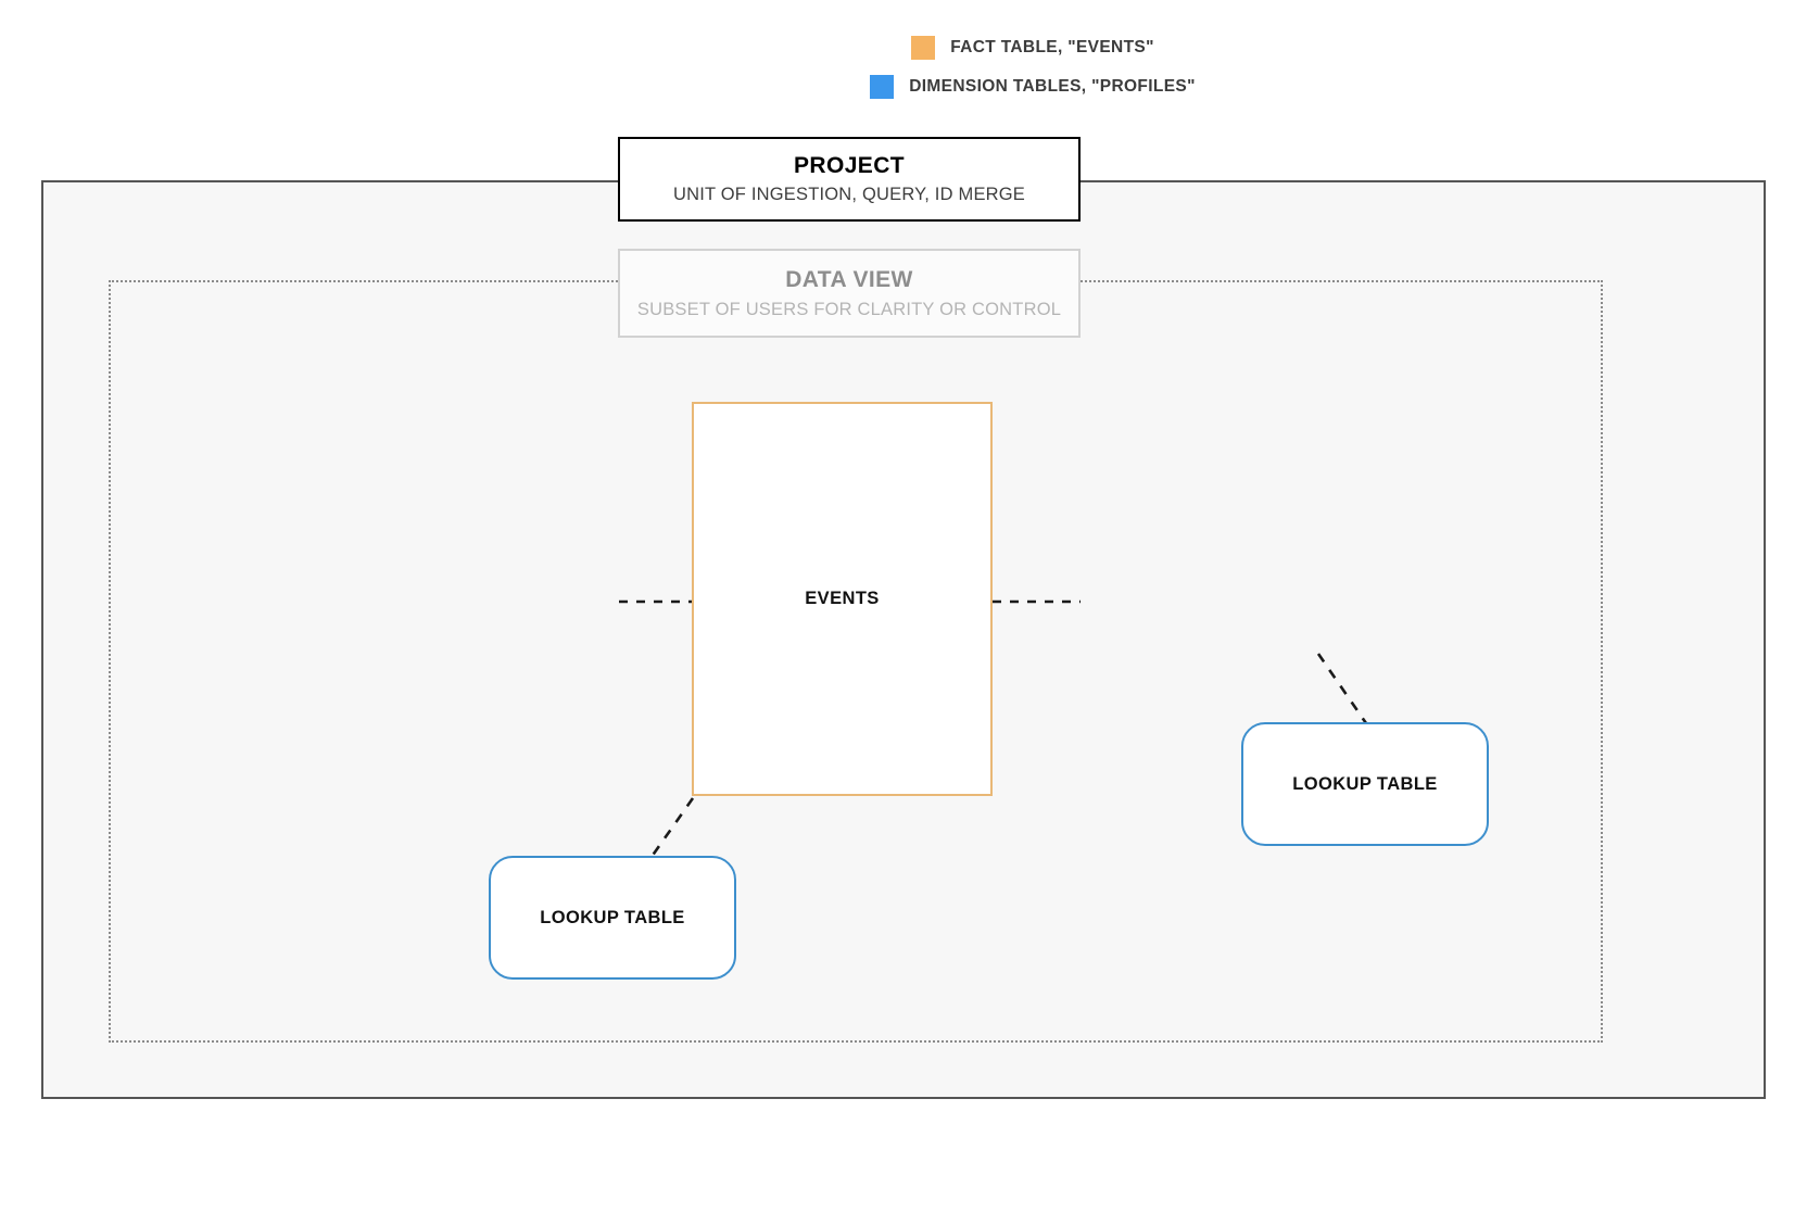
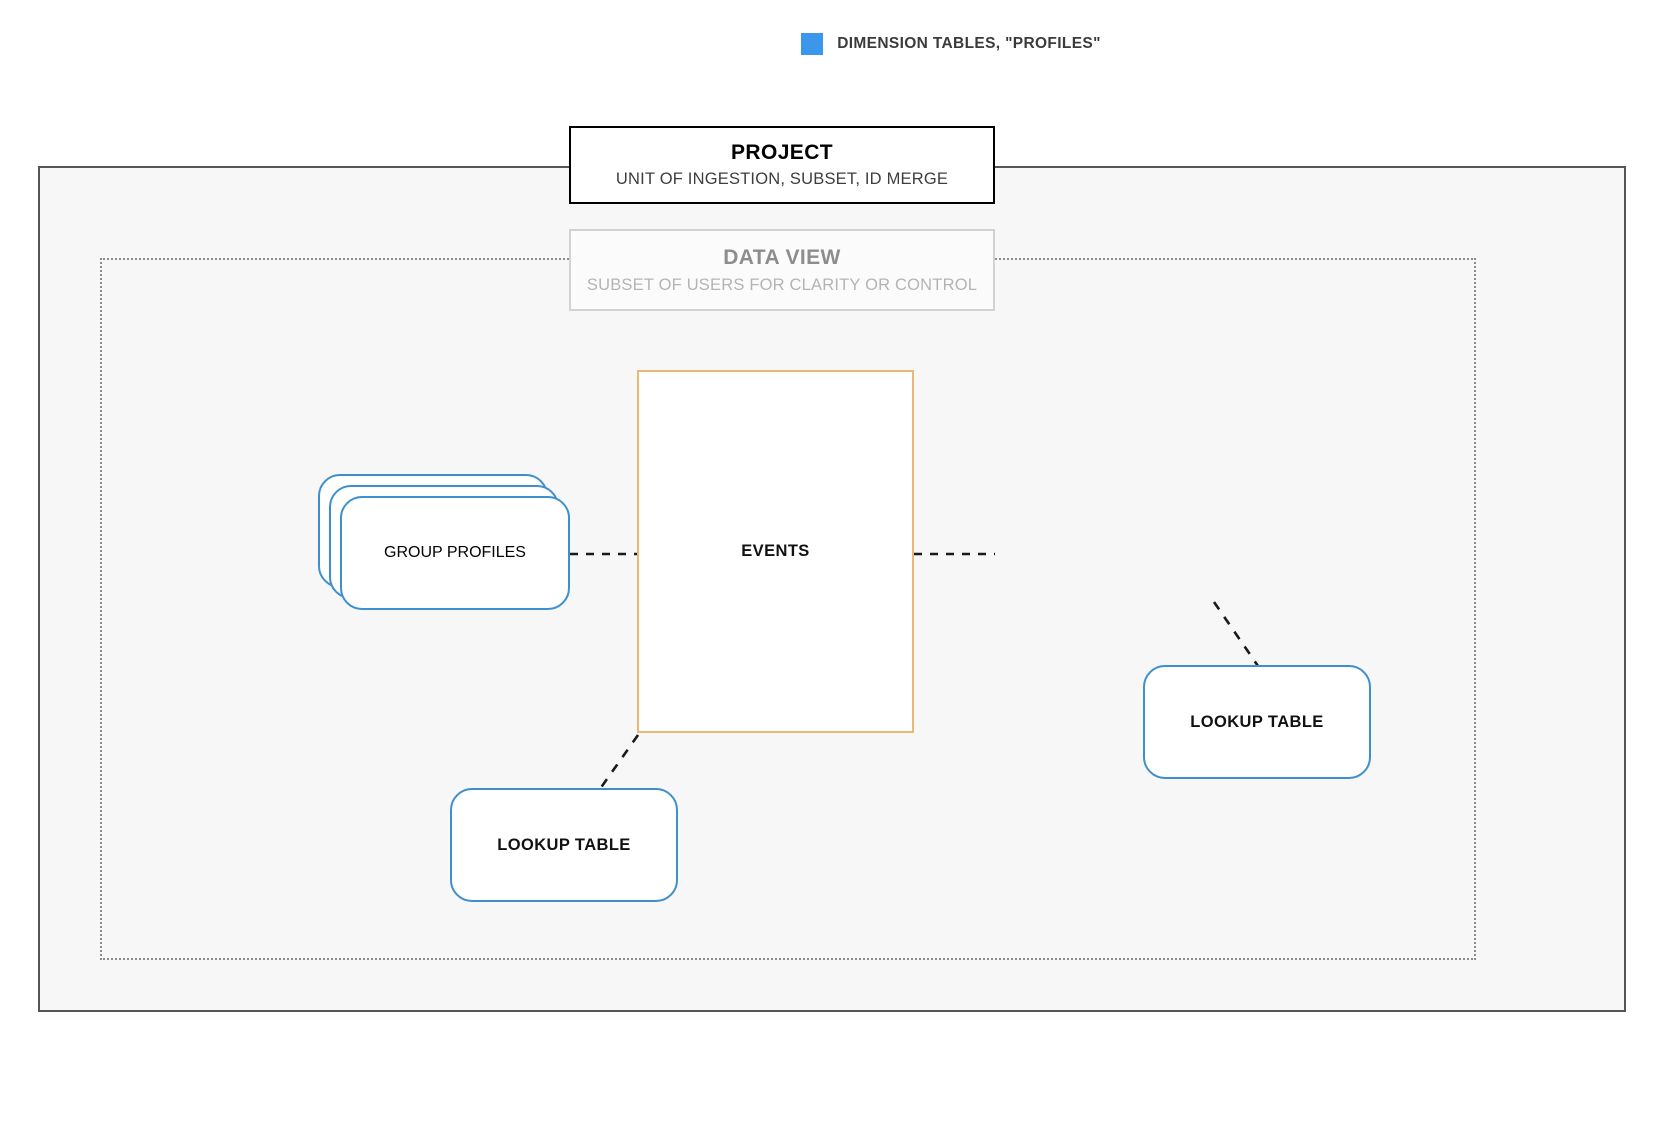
- FACT TABLE, "EVENTS"
  DIMENSION TABLES, "PROFILES"
  PROJECT
- UNIT OF INGESTION, QUERY, ID MERGE
+ UNIT OF INGESTION, SUBSET, ID MERGE
  DATA VIEW
  SUBSET OF USERS FOR CLARITY OR CONTROL
  EVENTS
+ GROUP PROFILES
  LOOKUP TABLE
  LOOKUP TABLE
